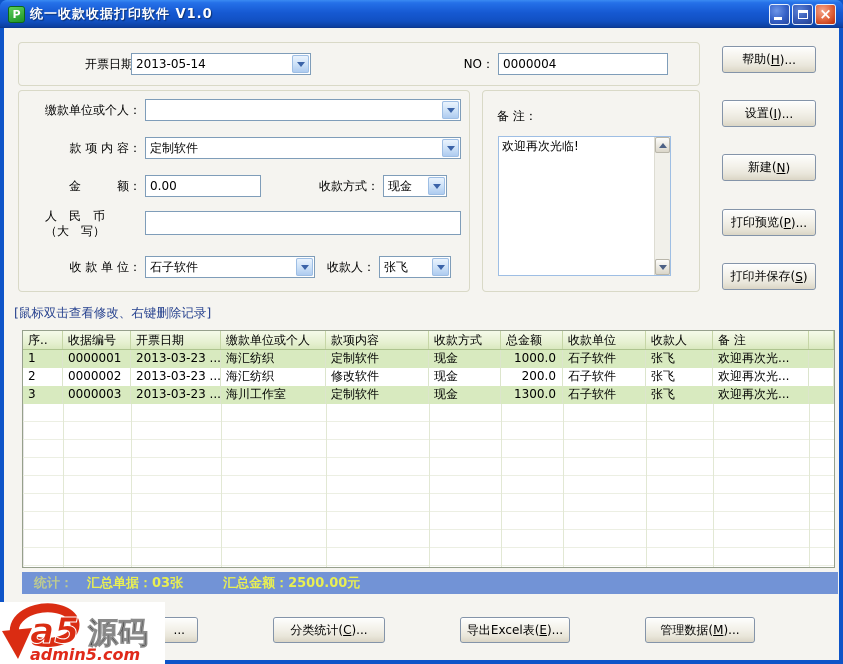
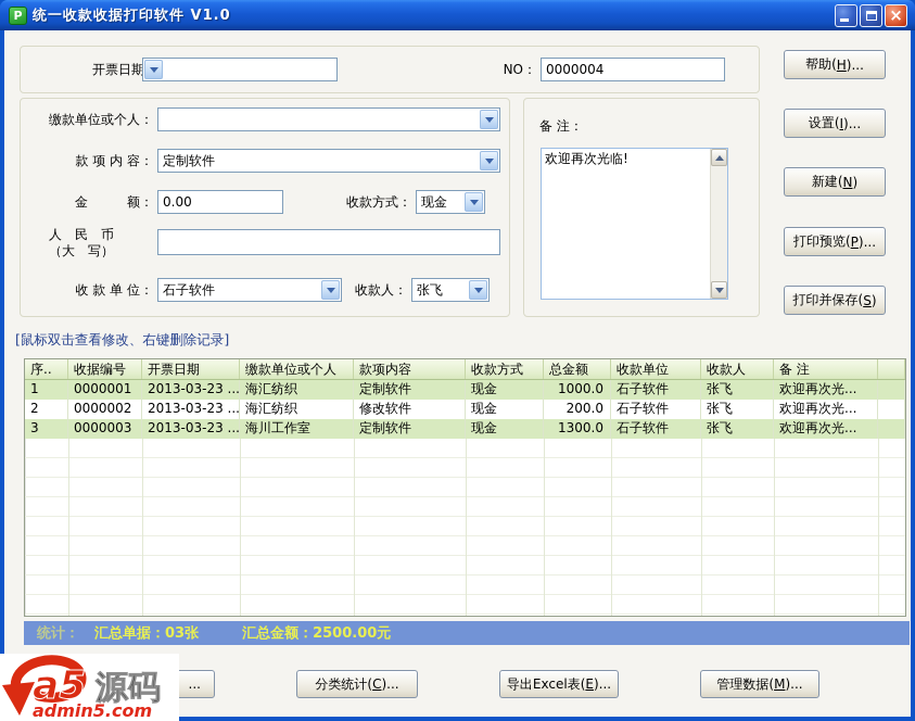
  P
  统一收款收据打印软件 V1.0
  开票日期
- 2013-05-14
  NO：
  0000004
  缴款单位或个人：
  款 项 内 容：
  定制软件
  金 额：
  0.00
  收款方式：
  现金
  人 民 币
  （大 写）
  收 款 单 位：
  石子软件
  收款人：
  张飞
  备 注：
  欢迎再次光临!
  帮助(
  H
  )...
  设置(
  I
  )...
  新建(
  N
  )
  打印预览(
  P
  )...
  打印并保存(
  S
  )
  [鼠标双击查看修改、右键删除记录]
  序..
  收据编号
  开票日期
  缴款单位或个人
  款项内容
  收款方式
  总金额
  收款单位
  收款人
  备 注
  1
  0000001
  2013-03-23 ...
  海汇纺织
  定制软件
  现金
  1000.0
  石子软件
  张飞
  欢迎再次光...
  2
  0000002
  2013-03-23 ...
  海汇纺织
  修改软件
  现金
  200.0
  石子软件
  张飞
  欢迎再次光...
  3
  0000003
  2013-03-23 ...
  海川工作室
  定制软件
  现金
  1300.0
  石子软件
  张飞
  欢迎再次光...
  统计：
  汇总单据：03张
  汇总金额：2500.00元
  ...
  分类统计(
  C
  )...
  导出Excel表(
  E
  )...
  管理数据(
  M
  )...
  a5
  源码
  admin5.com
